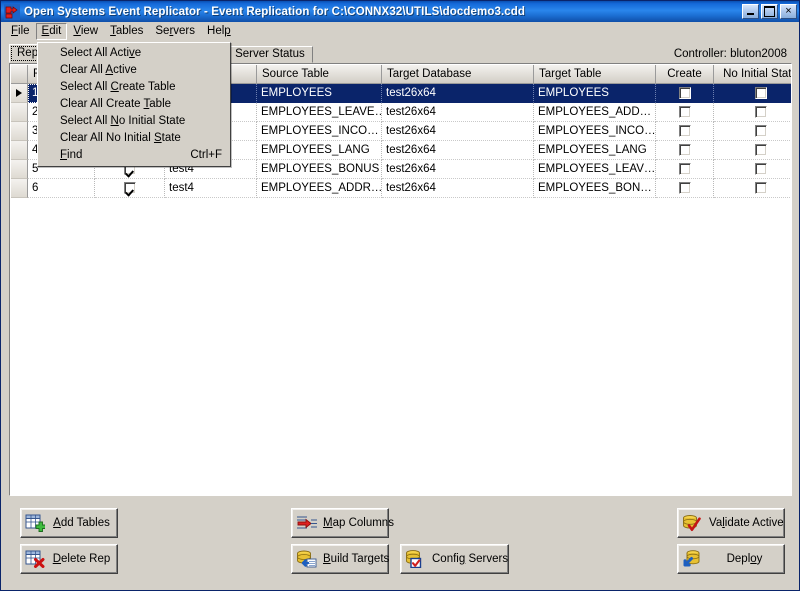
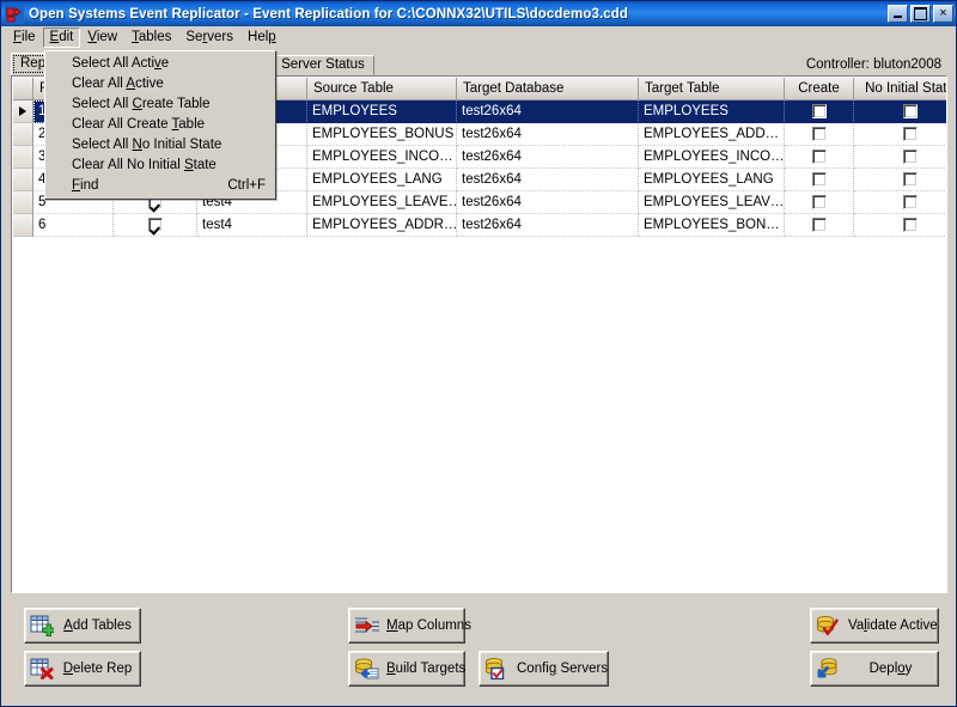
  Open Systems Event Replicator - Event Replication for C:\CONNX32\UTILS\docdemo3.cdd
  ×
  File
  Edit
  View
  Tables
  Servers
  Help
  Select All Active
  Clear All Active
  Select All Create Table
  Clear All Create Table
  Select All No Initial State
  Clear All No Initial State
  Find
  Ctrl+F
  Rep
  Server Status
  Controller: bluton2008
  Source Table
  Target Database
  Target Table
  Create
  No Initial Stat
  1
  EMPLOYEES
  test26x64
  EMPLOYEES
  2
- EMPLOYEES_LEAVE…
+ EMPLOYEES_BONUS
  test26x64
  EMPLOYEES_ADD…
  3
  EMPLOYEES_INCO…
  test26x64
  EMPLOYEES_INCO…
  4
  EMPLOYEES_LANG
  test26x64
  EMPLOYEES_LANG
  5
  test4
- EMPLOYEES_BONUS
+ EMPLOYEES_LEAVE…
  test26x64
  EMPLOYEES_LEAV…
  6
  test4
  EMPLOYEES_ADDR…
  test26x64
  EMPLOYEES_BON…
  Add Tables
  Delete Rep
  Map Columns
  Build Targets
  Config Servers
  Validate Active
  Deploy
